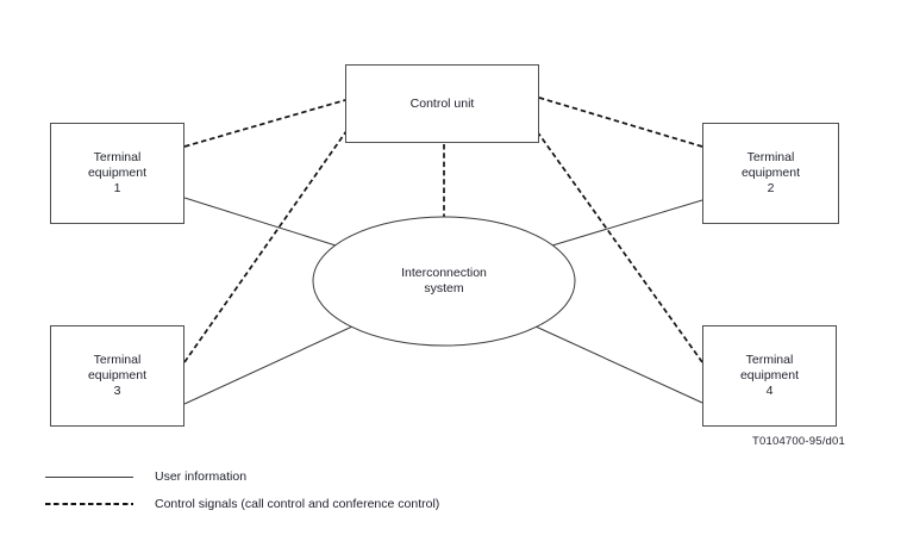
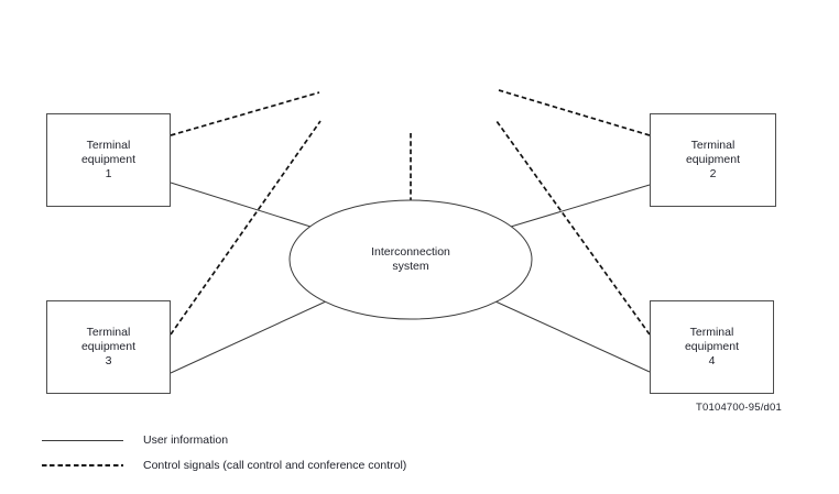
- Control unit
  Terminal
  equipment
  1
  Terminal
  equipment
  2
  Terminal
  equipment
  3
  Terminal
  equipment
  4
  Interconnection
  system
  T0104700-95/d01
  User information
  Control signals (call control and conference control)
